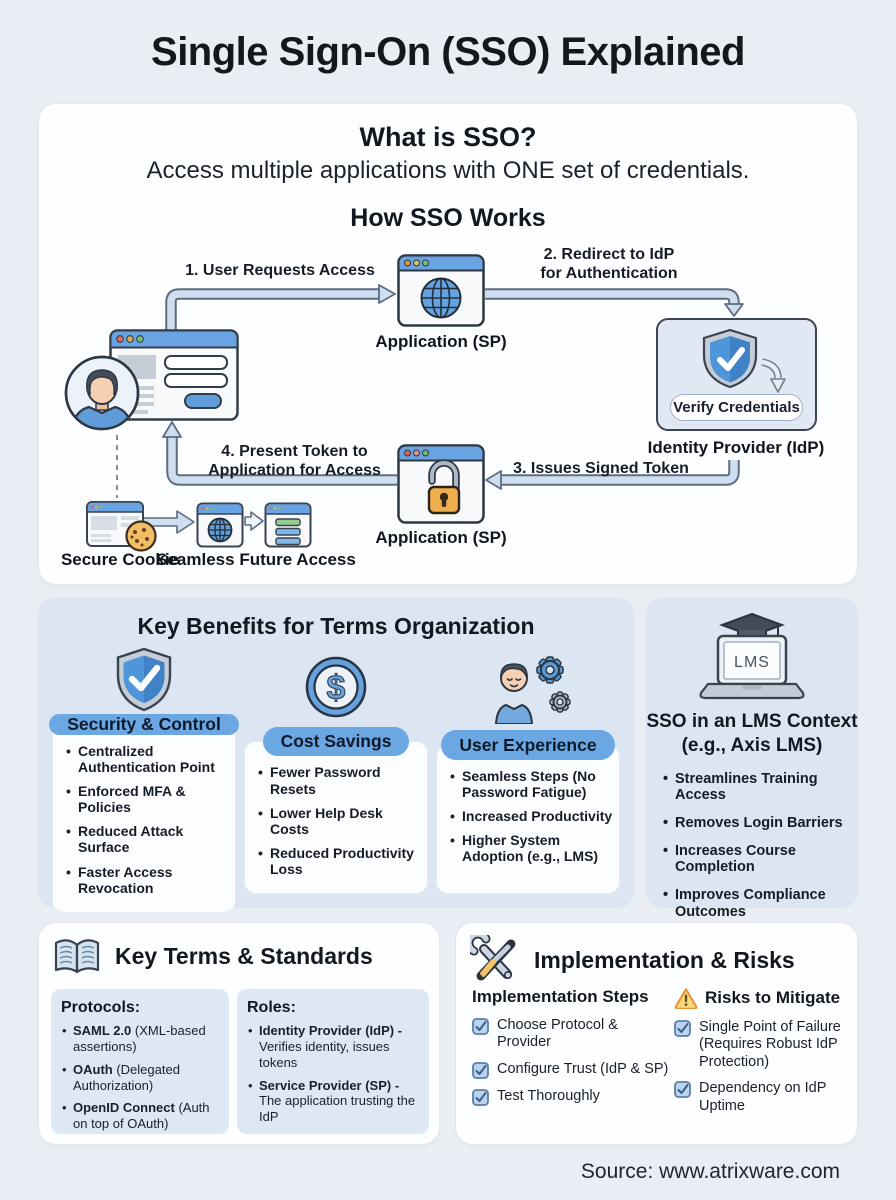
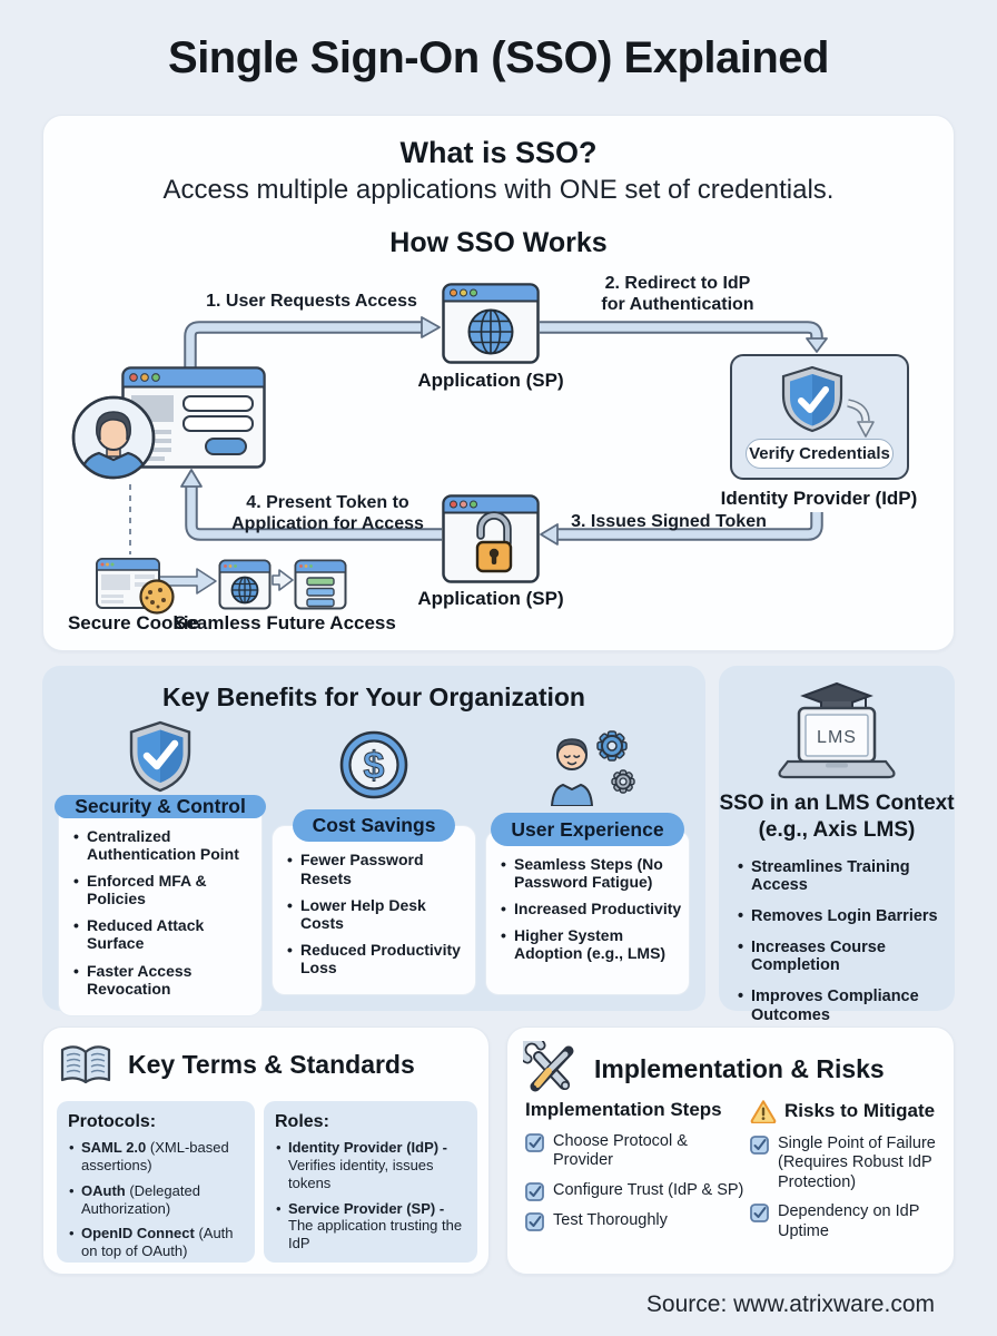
  Single Sign-On (SSO) Explained
  What is SSO?
  Access multiple applications with ONE set of credentials.
  How SSO Works
  1. User Requests Access
  2. Redirect to IdP
  for Authentication
  3. Issues Signed Token
  4. Present Token to
  Application for Access
  Application (SP)
  Verify Credentials
  Identity Provider (IdP)
  Application (SP)
  Secure Cookie
  Seamless Future Access
- Key Benefits for Terms Organization
+ Key Benefits for Your Organization
  Security & Control
  Centralized Authentication Point
  Enforced MFA & Policies
  Reduced Attack Surface
  Faster Access Revocation
  $
  Cost Savings
  Fewer Password Resets
  Lower Help Desk Costs
  Reduced Productivity Loss
  User Experience
  Seamless Steps (No Password Fatigue)
  Increased Productivity
  Higher System Adoption (e.g., LMS)
  LMS
  SSO in an LMS Context
  (e.g., Axis LMS)
  Streamlines Training Access
  Removes Login Barriers
  Increases Course Completion
  Improves Compliance Outcomes
  Key Terms & Standards
  Protocols:
  SAML 2.0 (XML-based assertions)
  OAuth (Delegated Authorization)
  OpenID Connect (Auth on top of OAuth)
  Roles:
  Identity Provider (IdP) - Verifies identity, issues tokens
  Service Provider (SP) - The application trusting the IdP
  Implementation & Risks
  Implementation Steps
  Choose Protocol & Provider
  Configure Trust (IdP & SP)
  Test Thoroughly
  Risks to Mitigate
  Single Point of Failure (Requires Robust IdP Protection)
  Dependency on IdP Uptime
  Source: www.atrixware.com
